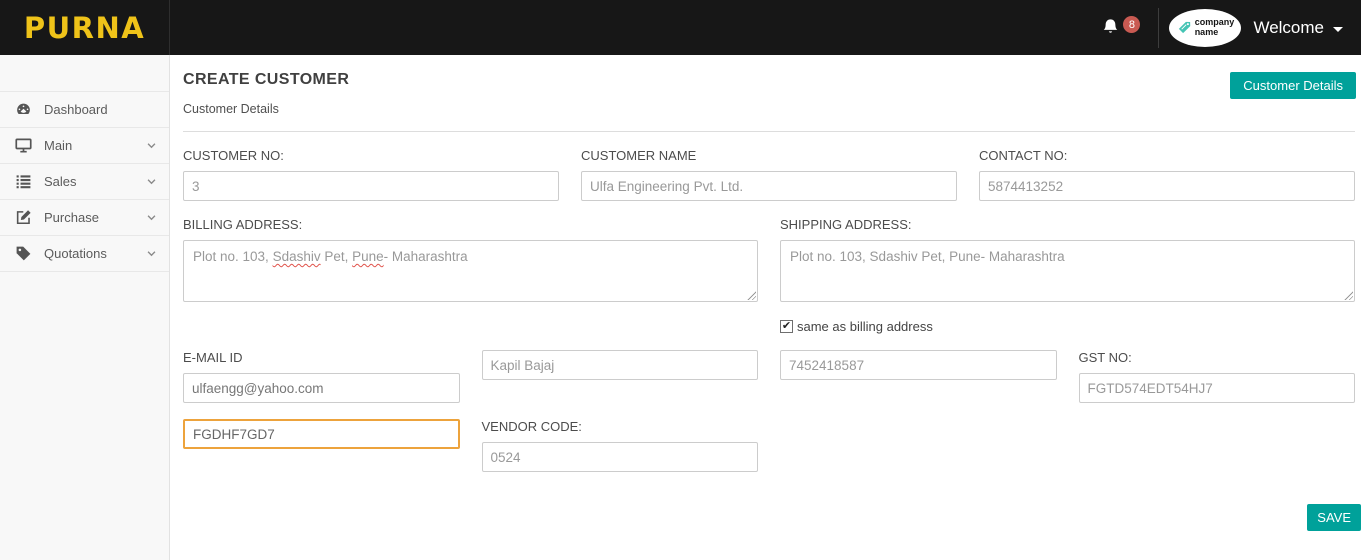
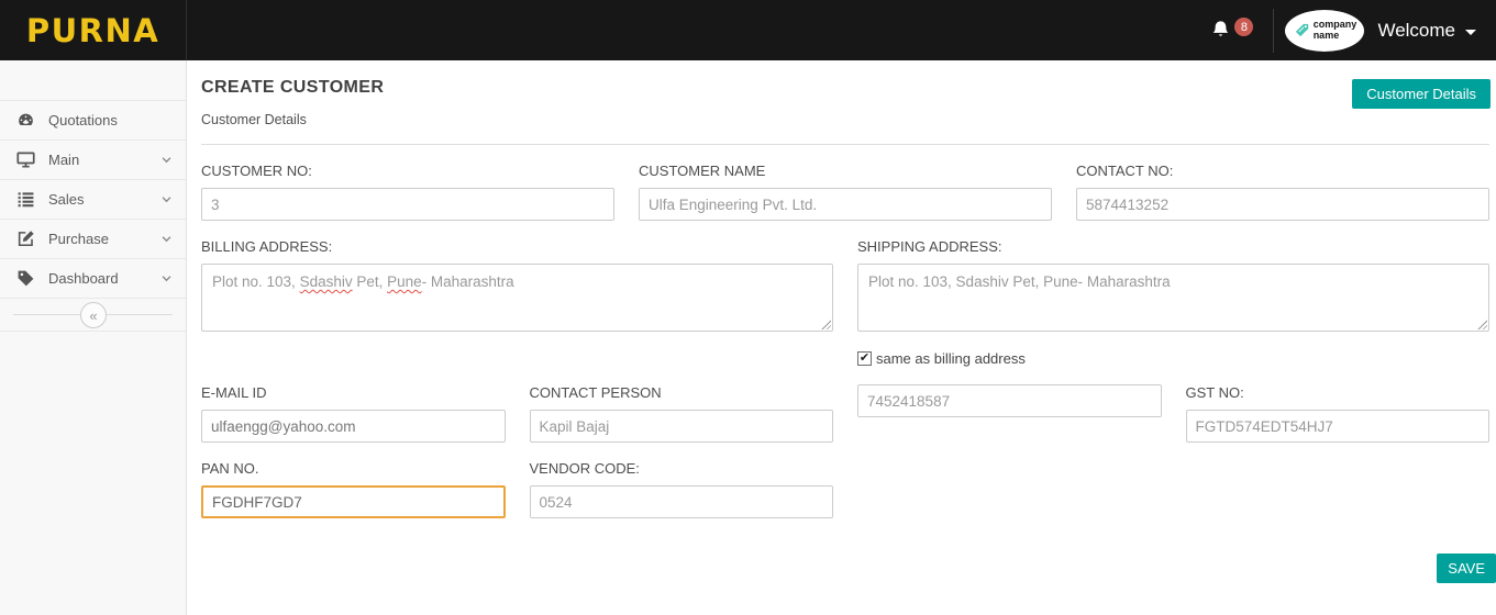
  PURNA
  8
  company
  name
  Welcome
- Dashboard
+ Quotations
  Main
  Sales
  Purchase
- Quotations
+ Dashboard
+ «
  CREATE CUSTOMER
  Customer Details
  Customer Details
  CUSTOMER NO:
  3
  CUSTOMER NAME
  Ulfa Engineering Pvt. Ltd.
  CONTACT NO:
  5874413252
  BILLING ADDRESS:
  Plot no. 103, Sdashiv Pet, Pune- Maharashtra
  SHIPPING ADDRESS:
  Plot no. 103, Sdashiv Pet, Pune- Maharashtra
  same as billing address
  E-MAIL ID
  ulfaengg@yahoo.com
+ CONTACT PERSON
  Kapil Bajaj
  7452418587
  GST NO:
  FGTD574EDT54HJ7
+ PAN NO.
  FGDHF7GD7
  VENDOR CODE:
  0524
  SAVE
